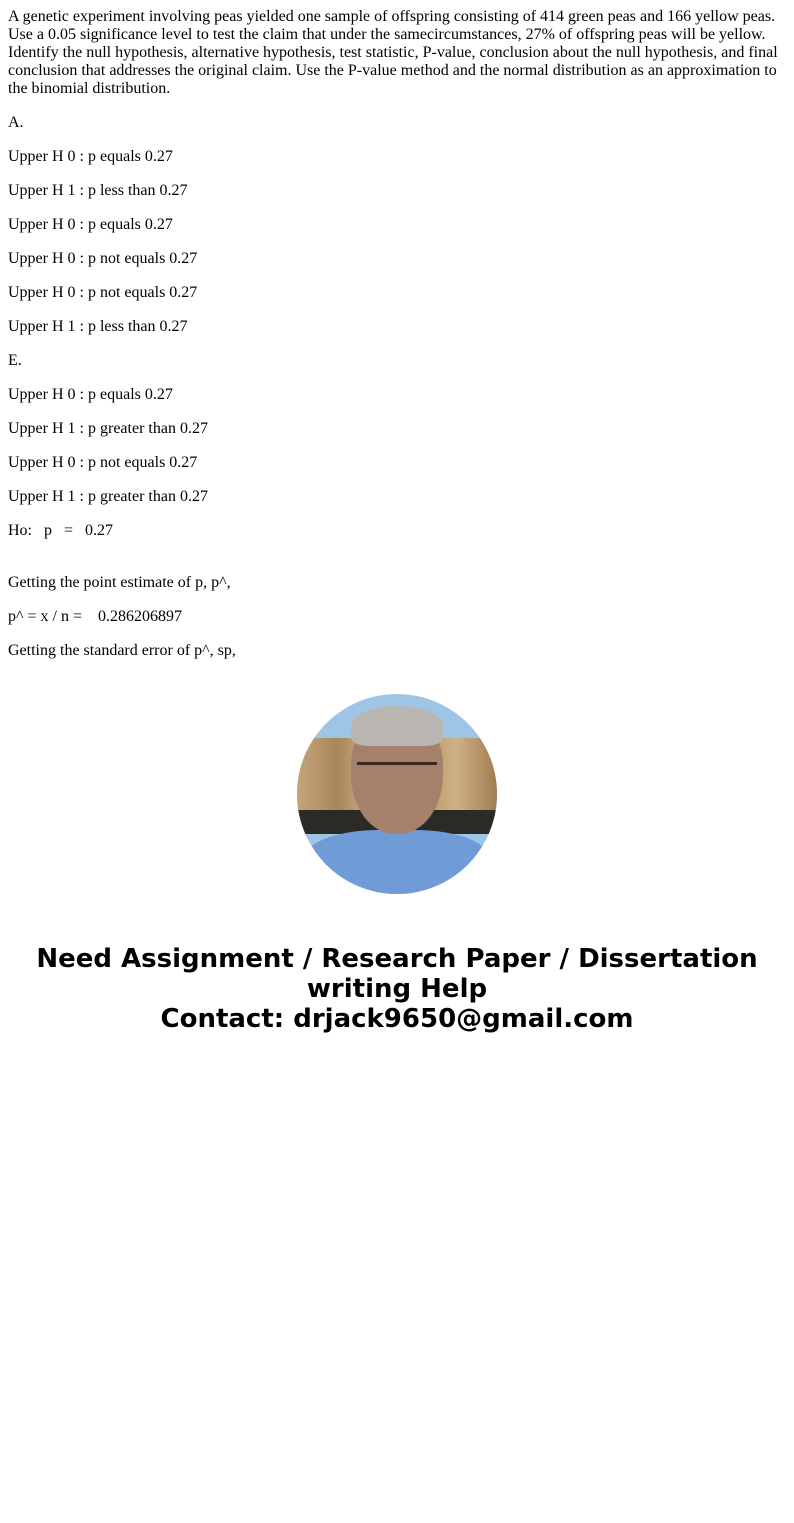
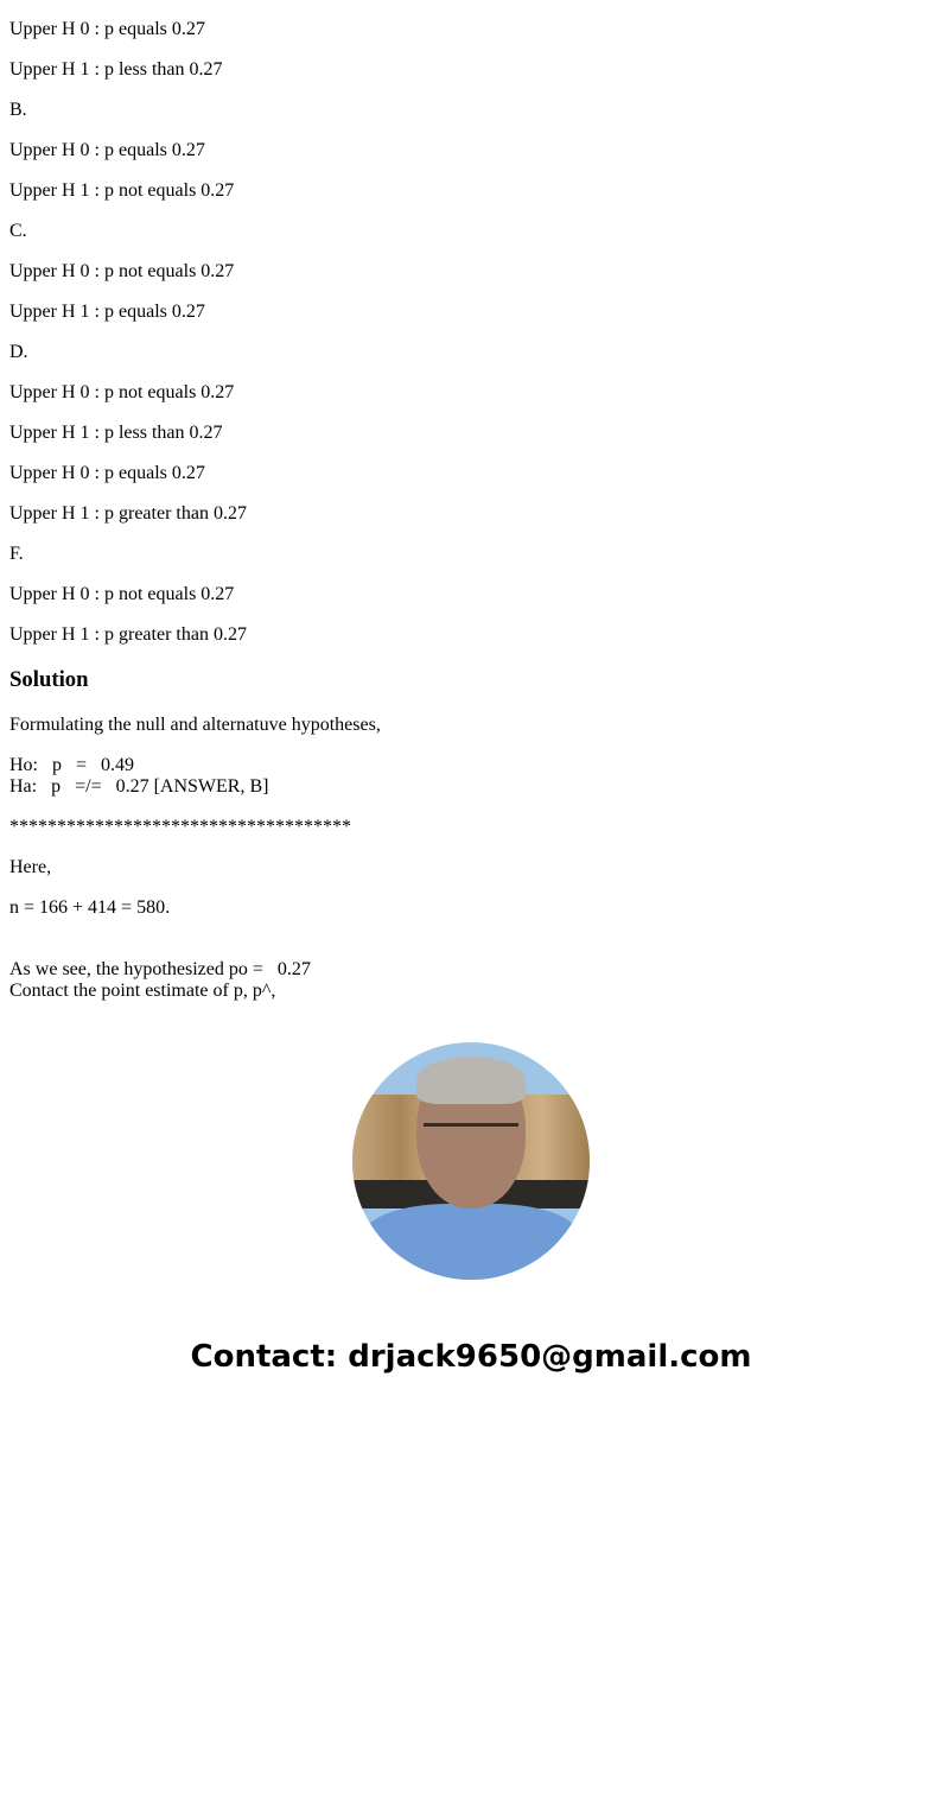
- A genetic experiment involving peas yielded one sample of offspring consisting of 414 green peas and 166 yellow peas. Use a 0.05 significance level to test the claim that under the samecircumstances, 27% of offspring peas will be yellow. Identify the null hypothesis, alternative hypothesis, test statistic, P-value, conclusion about the null hypothesis, and final conclusion that addresses the original claim. Use the P-value method and the normal distribution as an approximation to the binomial distribution.
- A.
  Upper H 0 : p equals 0.27
  Upper H 1 : p less than 0.27
+ B.
  Upper H 0 : p equals 0.27
+ Upper H 1 : p not equals 0.27
+ C.
  Upper H 0 : p not equals 0.27
+ Upper H 1 : p equals 0.27
+ D.
  Upper H 0 : p not equals 0.27
  Upper H 1 : p less than 0.27
- E.
  Upper H 0 : p equals 0.27
  Upper H 1 : p greater than 0.27
+ F.
  Upper H 0 : p not equals 0.27
  Upper H 1 : p greater than 0.27
+ Solution
+ Formulating the null and alternatuve hypotheses,
- Ho: p = 0.27
+ Ho: p = 0.49
+ Ha: p =/= 0.27 [ANSWER, B]
+ ************************************
+ Here,
+ n = 166 + 414 = 580.
+ As we see, the hypothesized po = 0.27
- Getting the point estimate of p, p^,
+ Contact the point estimate of p, p^,
- p^ = x / n = 0.286206897
- Getting the standard error of p^, sp,
- Need Assignment / Research Paper / Dissertation writing Help
  Contact: drjack9650@gmail.com
